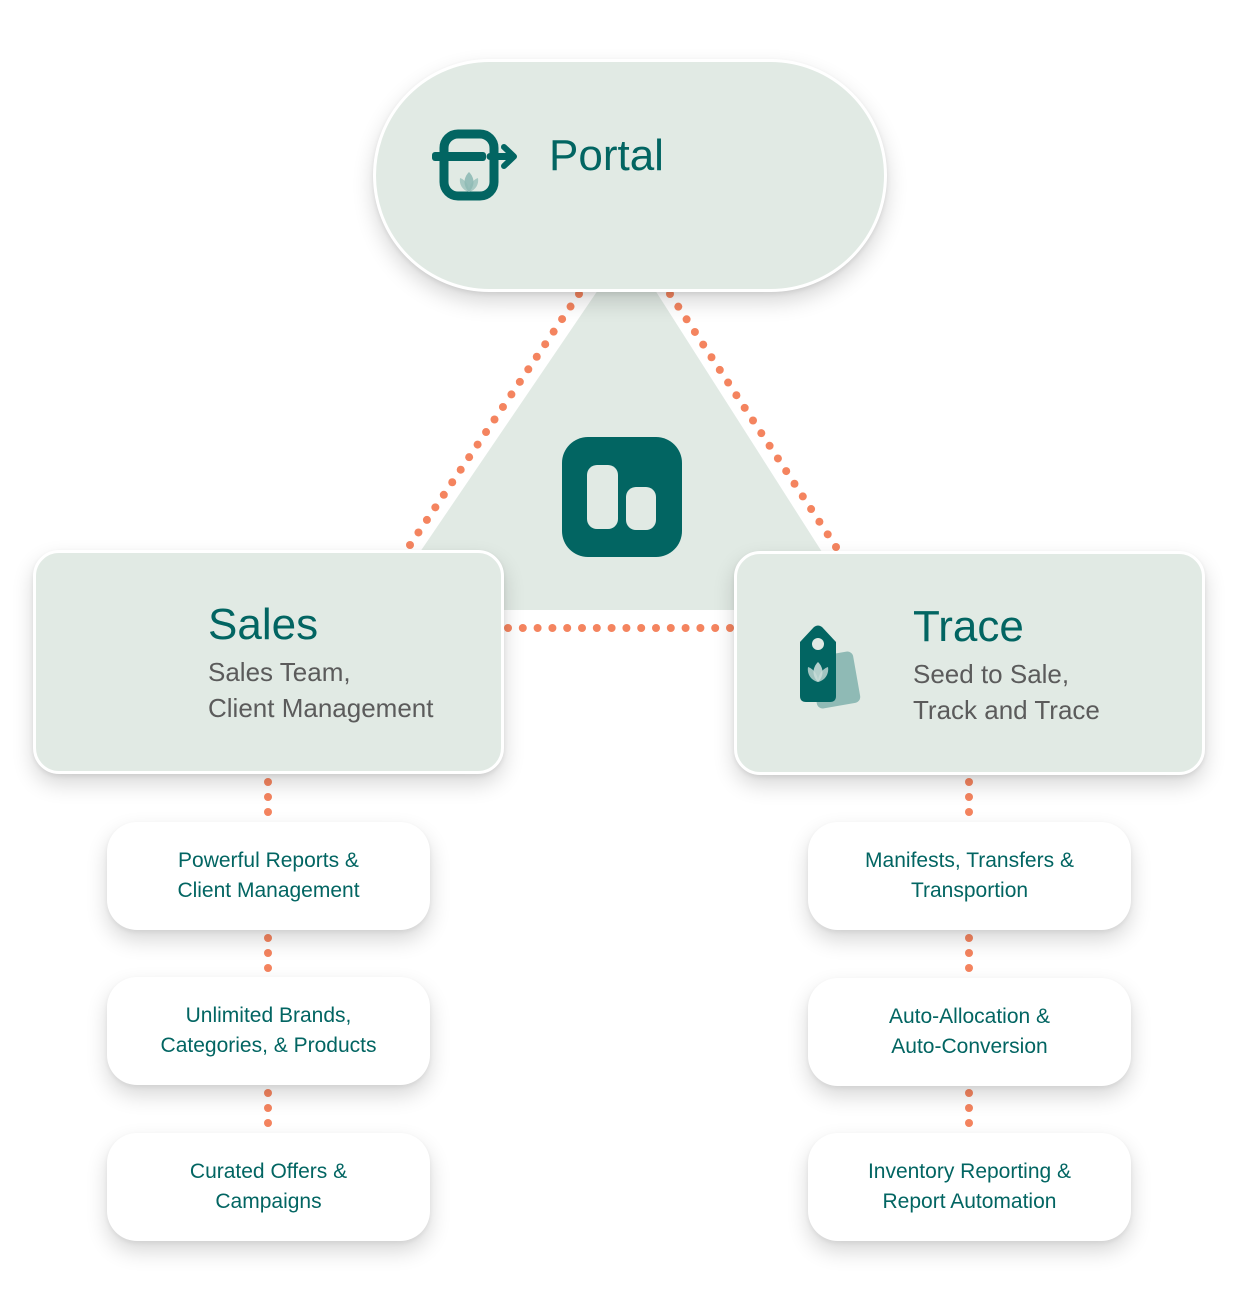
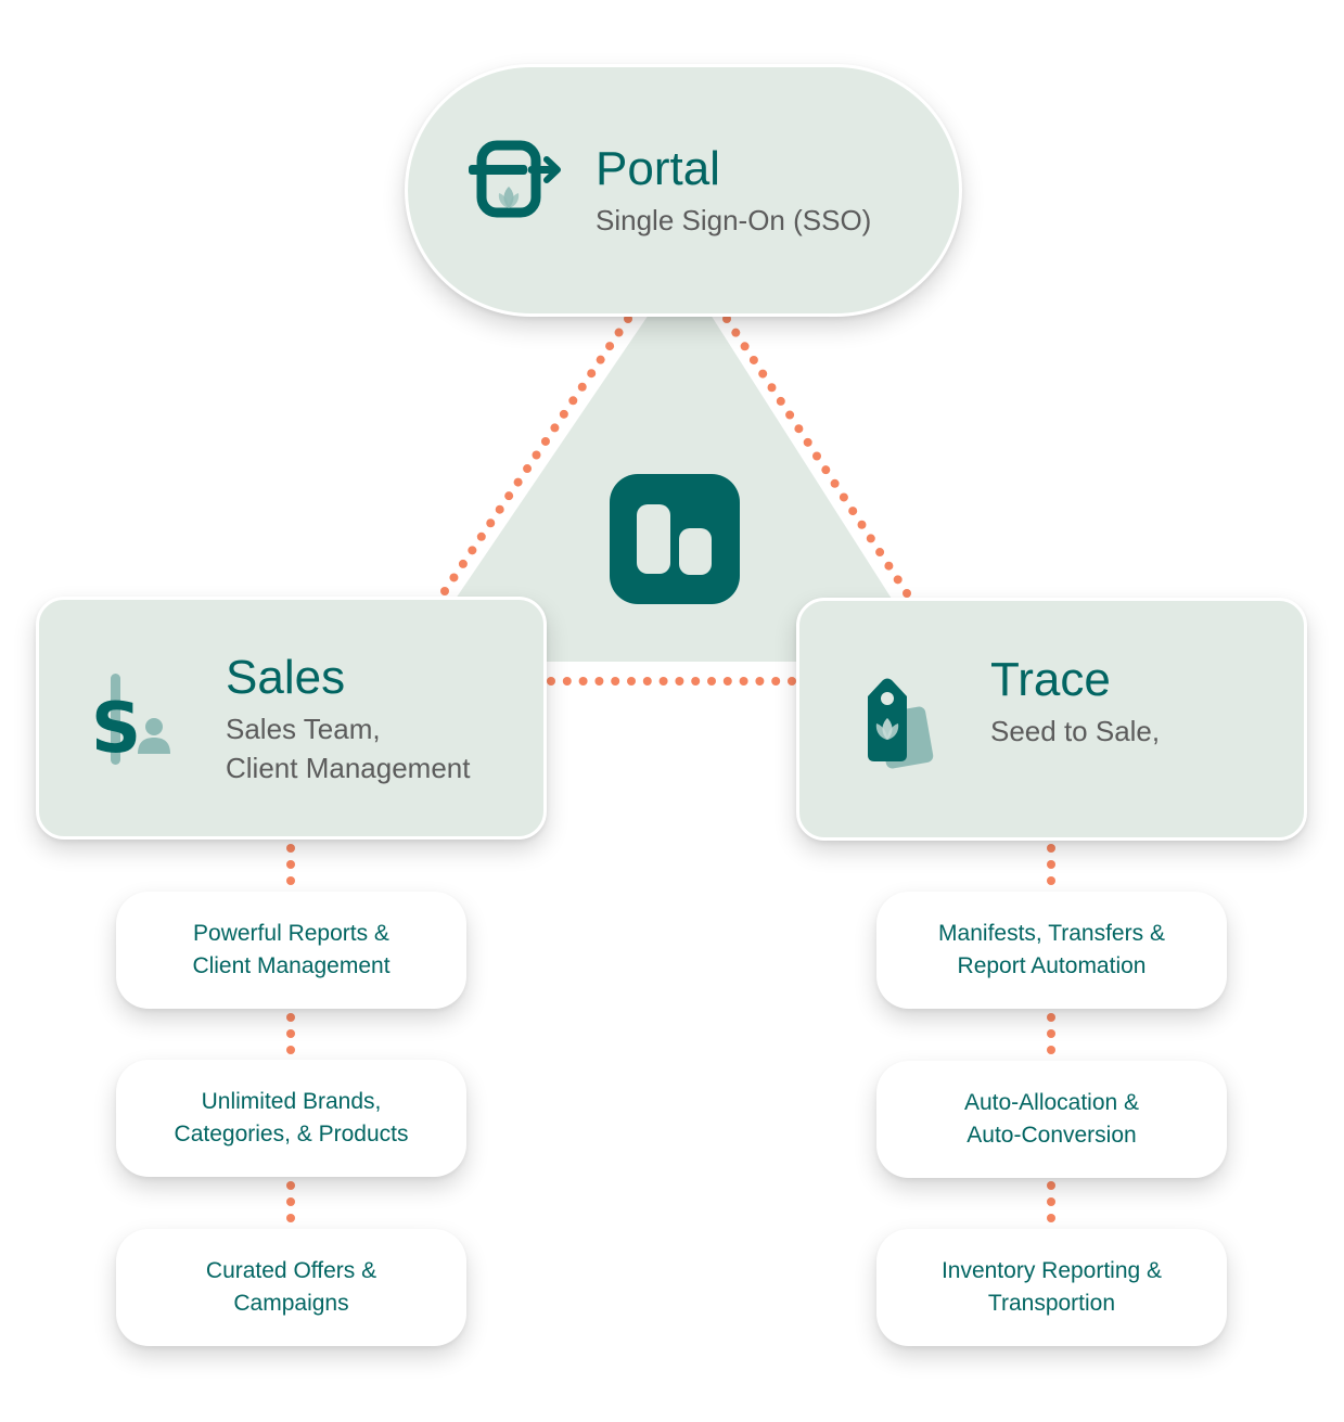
  Portal
+ Single Sign-On (SSO)
+ S
  Sales
  Sales Team,
  Client Management
  Trace
  Seed to Sale,
- Track and Trace
  Powerful Reports &
  Client Management
  Unlimited Brands,
  Categories, & Products
  Curated Offers &
  Campaigns
  Manifests, Transfers &
- Transportion
+ Report Automation
  Auto-Allocation &
  Auto-Conversion
  Inventory Reporting &
- Report Automation
+ Transportion
